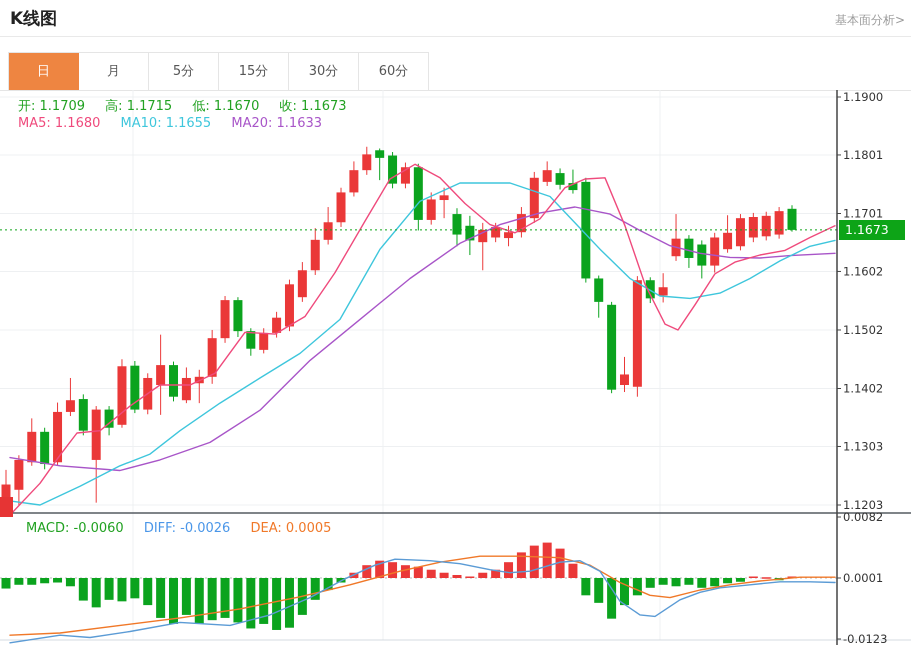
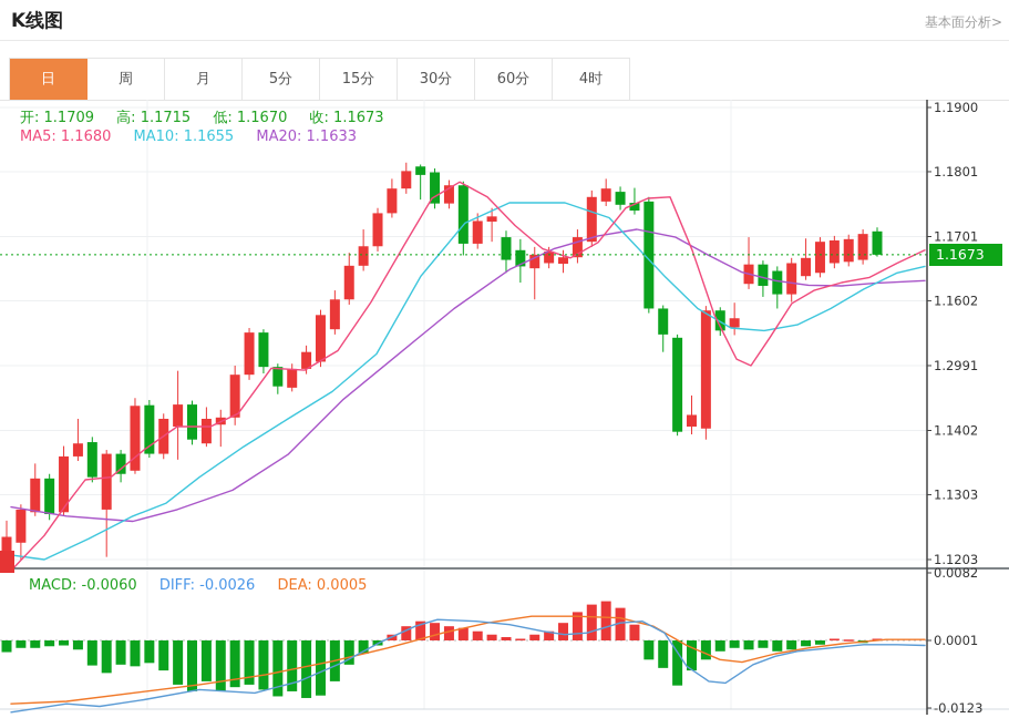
  K线图
  基本面分析>
  日
+ 周
  月
  5分
  15分
  30分
  60分
+ 4时
  1.1900
  1.1801
  1.1701
  1.1602
- 1.1502
+ 1.2991
  1.1402
  1.1303
  1.1203
  0.0082
  0.0001
  -0.0123
  开: 1.1709 高: 1.1715 低: 1.1670 收: 1.1673
  MA5: 1.1680 MA10: 1.1655 MA20: 1.1633
  MACD: -0.0060 DIFF: -0.0026 DEA: 0.0005
  1.1673
